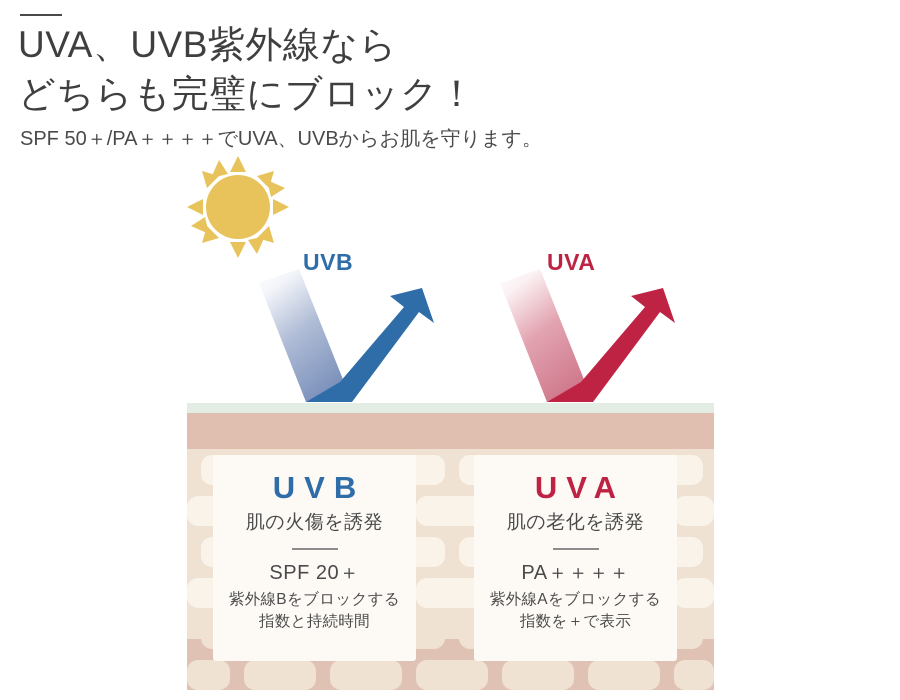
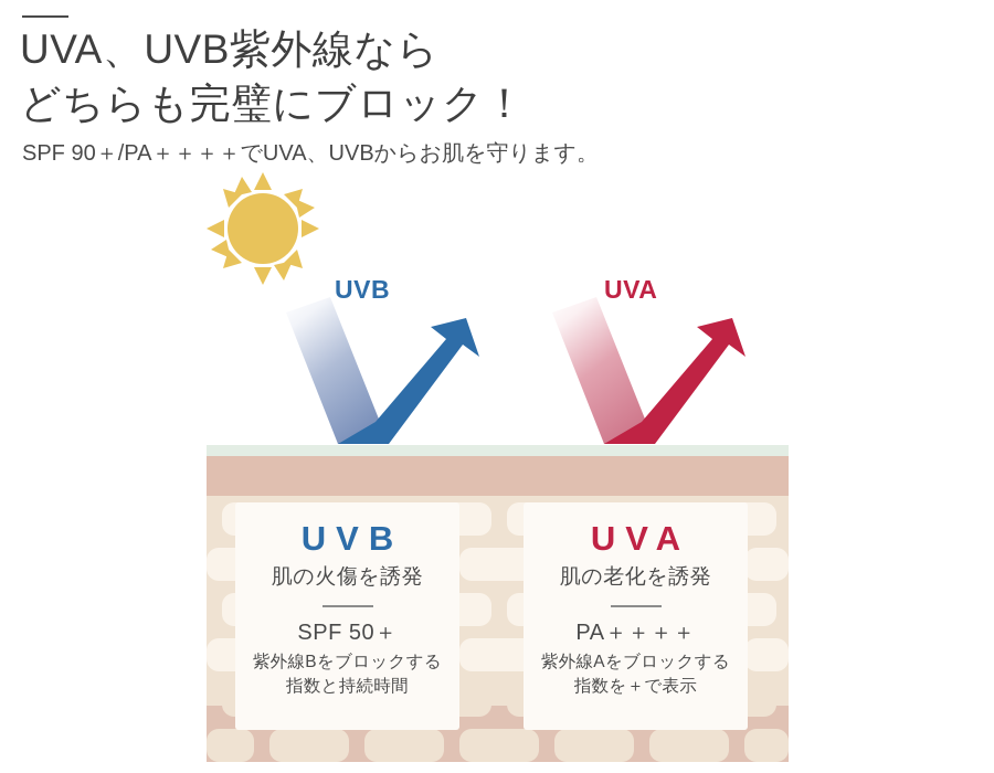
  UVA、UVB紫外線なら
  どちらも完璧にブロック！
- SPF 50＋/PA＋＋＋＋でUVA、UVBからお肌を守ります。
+ SPF 90＋/PA＋＋＋＋でUVA、UVBからお肌を守ります。
  UVB
  UVA
  UVB
  肌の火傷を誘発
- SPF 20＋
+ SPF 50＋
  紫外線Bをブロックする
  指数と持続時間
  UVA
  肌の老化を誘発
  PA＋＋＋＋
  紫外線Aをブロックする
  指数を＋で表示
